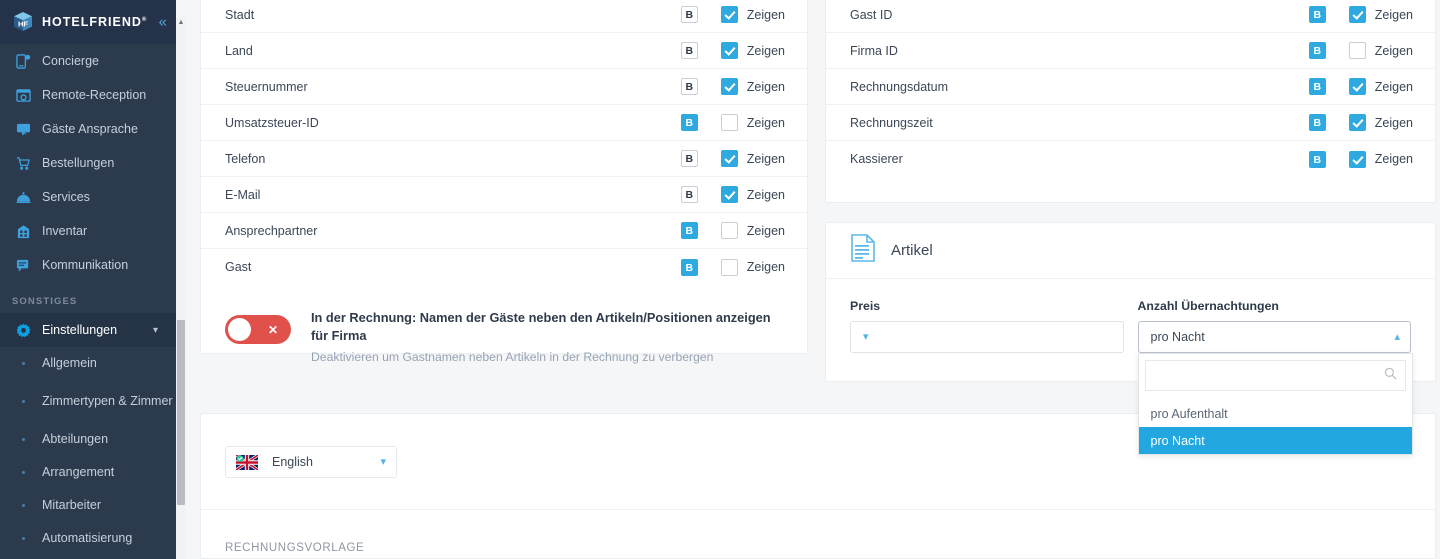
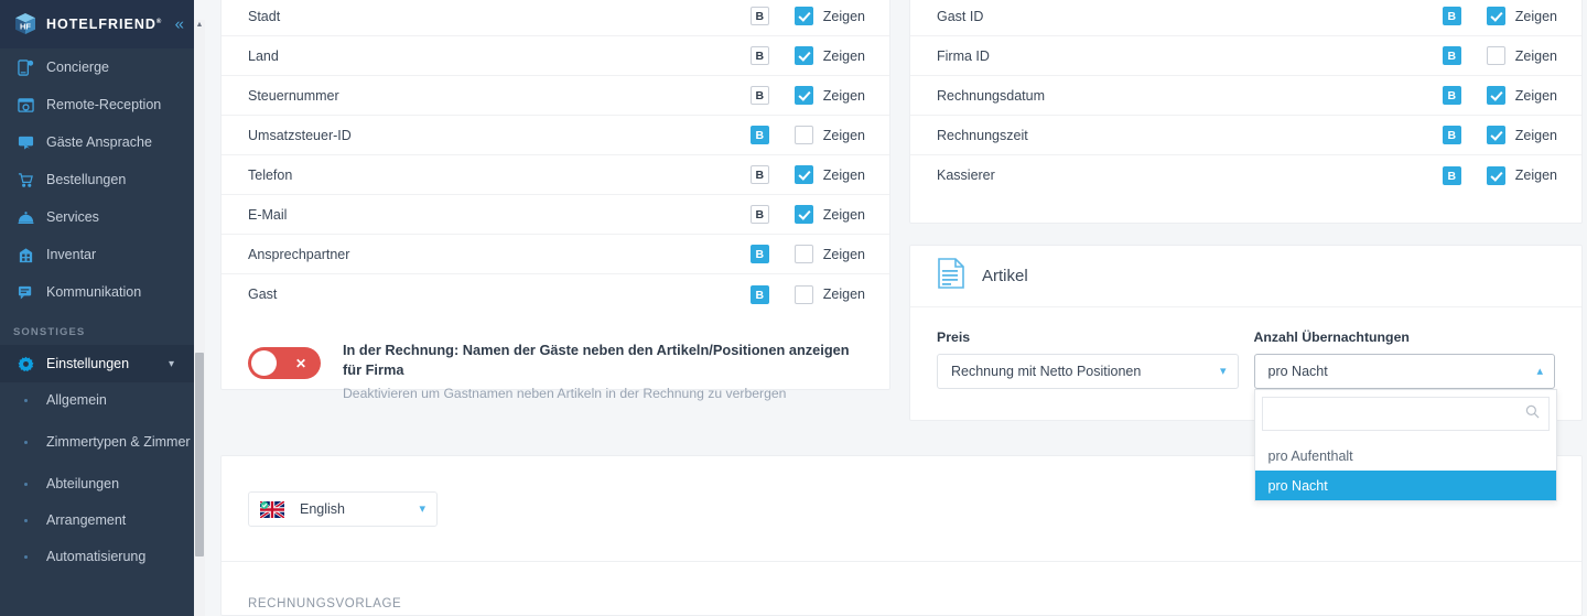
  HF
  HOTELFRIEND
  «
  Concierge
  Remote-Reception
  Gäste Ansprache
  Bestellungen
  Services
  Inventar
  Kommunikation
  SONSTIGES
  Einstellungen
  ▾
  Allgemein
  Zimmertypen & Zimmer
  Abteilungen
  Arrangement
- Mitarbeiter
  Automatisierung
  Stadt
  B
  Zeigen
  Land
  B
  Zeigen
  Steuernummer
  B
  Zeigen
  Umsatzsteuer-ID
  B
  Zeigen
  Telefon
  B
  Zeigen
  E-Mail
  B
  Zeigen
  Ansprechpartner
  B
  Zeigen
  Gast
  B
  Zeigen
  ✕
  In der Rechnung: Namen der Gäste neben den Artikeln/Positionen anzeigen für Firma
  Deaktivieren um Gastnamen neben Artikeln in der Rechnung zu verbergen
  Gast ID
  B
  Zeigen
  Firma ID
  B
  Zeigen
  Rechnungsdatum
  B
  Zeigen
  Rechnungszeit
  B
  Zeigen
  Kassierer
  B
  Zeigen
  Artikel
  Preis
+ Rechnung mit Netto Positionen
  ▾
  Anzahl Übernachtungen
  pro Nacht
  ▴
  pro Aufenthalt
  pro Nacht
  English
  ▾
  RECHNUNGSVORLAGE
